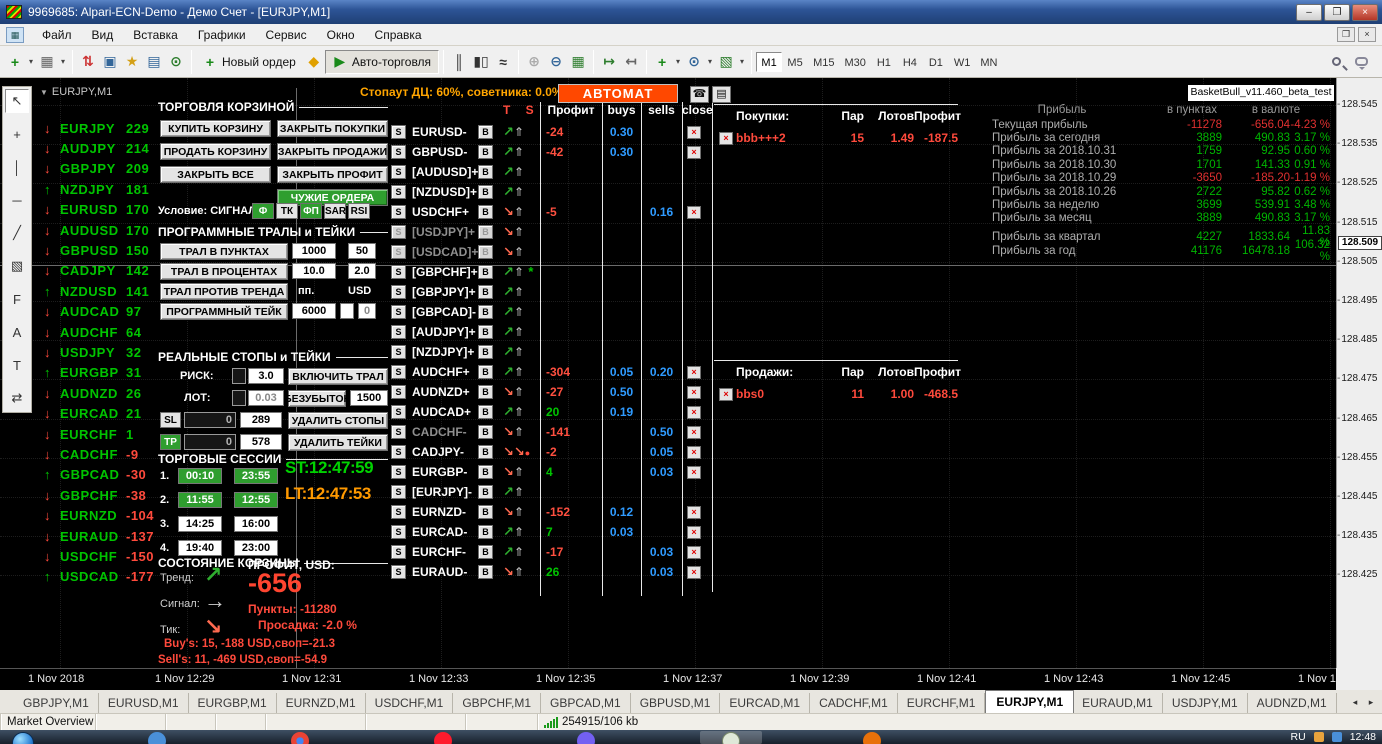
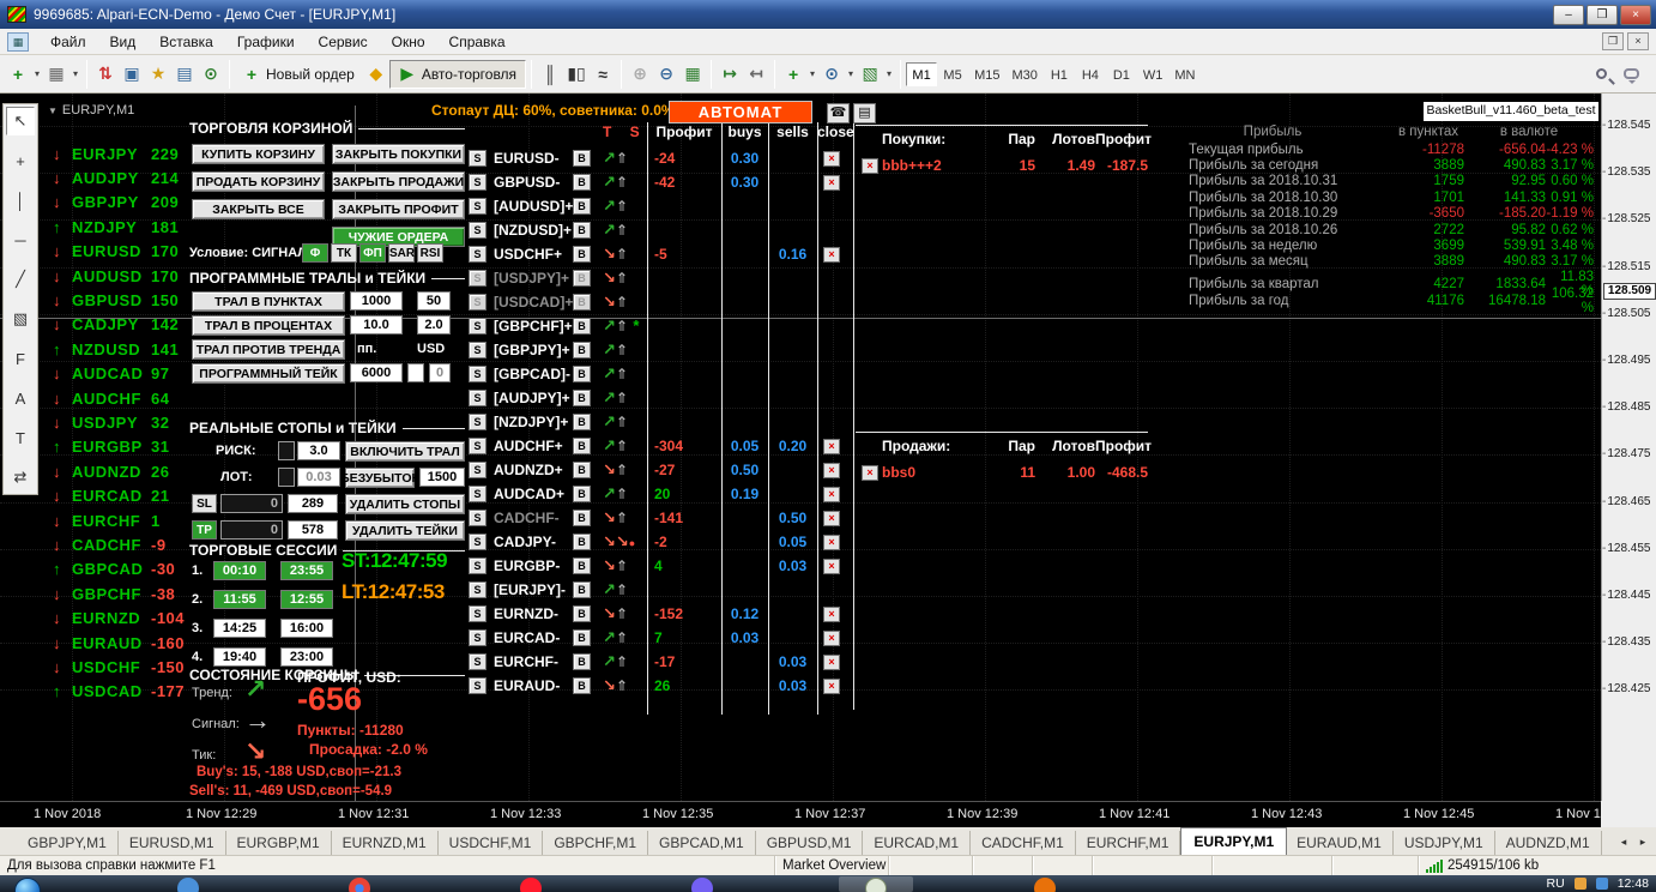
  9969685: Alpari-ECN-Demo - Демо Счет - [EURJPY,M1]
  –
  ❒
  ×
  ▦
  Файл
  Вид
  Вставка
  Графики
  Сервис
  Окно
  Справка
  ❒
  ×
  +
  ▾
  ▦
  ▾
  ⇅
  ▣
  ★
  ▤
  ⊙
  +
  Новый ордер
  ◆
  ▶
  Авто-торговля
  ║
  ▮▯
  ≈
  ⊕
  ⊖
  ▦
  ↦
  ↤
  +
  ▾
  ⊙
  ▾
  ▧
  ▾
  M1
  M5
  M15
  M30
  H1
  H4
  D1
  W1
  MN
  ▼ EURJPY,M1
  ↖
  +
  │
  ─
  ╱
  ▧
  F
  A
  T
  ⇄
  ↓
  EURJPY
  229
  ↓
  AUDJPY
  214
  ↓
  GBPJPY
  209
  ↑
  NZDJPY
  181
  ↓
  EURUSD
  170
  ↓
  AUDUSD
  170
  ↓
  GBPUSD
  150
  ↓
  CADJPY
  142
  ↑
  NZDUSD
  141
  ↓
  AUDCAD
  97
  ↓
  AUDCHF
  64
  ↓
  USDJPY
  32
  ↑
  EURGBP
  31
  ↓
  AUDNZD
  26
  ↓
  EURCAD
  21
  ↓
  EURCHF
  1
  ↓
  CADCHF
  -9
  ↑
  GBPCAD
  -30
  ↓
  GBPCHF
  -38
  ↓
  EURNZD
  -104
  ↓
  EURAUD
- -137
+ -160
  ↓
  USDCHF
  -150
  ↑
  USDCAD
  -177
  ТОРГОВЛЯ КОРЗИНОЙ
  ПРОГРАММНЫЕ ТРАЛЫ и ТЕЙКИ
  РЕАЛЬНЫЕ СТОПЫ и ТЕЙКИ
  ТОРГОВЫЕ СЕССИИ
  СОСТОЯНИЕ КОРЗИНЫ
  КУПИТЬ КОРЗИНУ
  ЗАКРЫТЬ ПОКУПКИ
  ПРОДАТЬ КОРЗИНУ
  ЗАКРЫТЬ ПРОДАЖИ
  ЗАКРЫТЬ ВСЕ
  ЗАКРЫТЬ ПРОФИТ
  ЧУЖИЕ ОРДЕРА
  Условие: СИГНА
  Ф
  ТК
  ФП
  SAR
  RSI
  ТРАЛ В ПУНКТАХ
  1000
  50
  ТРАЛ В ПРОЦЕНТАХ
  10.0
  2.0
  ТРАЛ ПРОТИВ ТРЕНДА
  пп.
  USD
  ПРОГРАММНЫЙ ТЕЙК
  6000
  0
  РИСК:
  3.0
  ВКЛЮЧИТЬ ТРАЛ
  ЛОТ:
  0.03
  БЕЗУБЫТОК
  1500
  SL
  0
  289
  УДАЛИТЬ СТОПЫ
  ТР
  0
  578
  УДАЛИТЬ ТЕЙКИ
  1.
  00:10
  23:55
  2.
  11:55
  12:55
  3.
  14:25
  16:00
  4.
  19:40
  23:00
  ST:12:47:59
  LT:12:47:53
  Тренд:
  ↗
  Сигнал:
  →
  Тик:
  ↘
  ПРОФИТ, USD:
  -656
  Пункты: -11280
  Просадка: -2.0 %
  Buy's: 15, -188 USD,своп=-21.3
  Sell's: 11, -469 USD,своп=-54.9
  T S
  Профит
  buys
  sells
  close
  S
  EURUSD-
  B
  ↗⇑
  -24
  0.30
  ×
  S
  GBPUSD-
  B
  ↗⇑
  -42
  0.30
  ×
  S
  [AUDUSD]+
  B
  ↗⇑
  S
  [NZDUSD]+
  B
  ↗⇑
  S
  USDCHF+
  B
  ↘⇑
  -5
  0.16
  ×
  S
  [USDJPY]+
  B
  ↘⇑
  S
  [USDCAD]+
  B
  ↘⇑
  S
  [GBPCHF]+
  B
  ↗⇑ *
  S
  [GBPJPY]+
  B
  ↗⇑
  S
  [GBPCAD]-
  B
  ↗⇑
  S
  [AUDJPY]+
  B
  ↗⇑
  S
  [NZDJPY]+
  B
  ↗⇑
  S
  AUDCHF+
  B
  ↗⇑
  -304
  0.05
  0.20
  ×
  S
  AUDNZD+
  B
  ↘⇑
  -27
  0.50
  ×
  S
  AUDCAD+
  B
  ↗⇑
  20
  0.19
  ×
  S
  CADCHF-
  B
  ↘⇑
  -141
  0.50
  ×
  S
  CADJPY-
  B
  ↘↘●
  -2
  0.05
  ×
  S
  EURGBP-
  B
  ↘⇑
  4
  0.03
  ×
  S
  [EURJPY]-
  B
  ↗⇑
  S
  EURNZD-
  B
  ↘⇑
  -152
  0.12
  ×
  S
  EURCAD-
  B
  ↗⇑
  7
  0.03
  ×
  S
  EURCHF-
  B
  ↗⇑
  -17
  0.03
  ×
  S
  EURAUD-
  B
  ↘⇑
  26
  0.03
  ×
  Покупки:
  Пар
  Лотов
  Профит
  ×
  bbb+++2
  15
  1.49
  -187.5
  Продажи:
  Пар
  Лотов
  Профит
  ×
  bbs0
  11
  1.00
  -468.5
  Прибыль
  в пунктах
  валюте
  Текущая прибыль
  -11278
  -656.04
  -4.23 %
  Прибыль за сегодня
  3889
  490.83
  3.17 %
  Прибыль за 2018.10.31
  1759
  92.95
  0.60 %
  Прибыль за 2018.10.30
  1701
  141.33
  0.91 %
  Прибыль за 2018.10.29
  -3650
  -185.20
  -1.19 %
  Прибыль за 2018.10.26
  2722
  95.82
  0.62 %
  Прибыль за неделю
  3699
  539.91
  3.48 %
  Прибыль за месяц
  3889
  490.83
  3.17 %
  Прибыль за квартал
  4227
  1833.64
  11.83 %
  Прибыль за год
  41176
  16478.18
  106.32 %
  Стопаут ДЦ: 60%, советника: 0.0
  АВТОМАТ
  ☎
  ▤
  BasketBull_v11.460_beta_test☺
  -128.545
  -128.535
  -128.525
  -128.515
  -128.505
  -128.495
  -128.485
  -128.475
  -128.465
  -128.455
  -128.445
  -128.435
  -128.425
  128.509
  1 Nov 2018
  1 Nov 12:29
  1 Nov 12:31
  1 Nov 12:33
  1 Nov 12:35
  1 Nov 12:37
  1 Nov 12:39
  1 Nov 12:41
  1 Nov 12:43
  1 Nov 12:45
  GBPJPY,M1
  EURUSD,M1
  EURGBP,M1
  EURNZD,M1
  USDCHF,M1
  GBPCHF,M1
  GBPCAD,M1
  GBPUSD,M1
  EURCAD,M1
  CADCHF,M1
  EURCHF,M1
  EURJPY,M1
  EURAUD,M1
  USDJPY,M1
  AUDNZD,M1
  ◂
  ▸
+ Для вызова справки нажмите F1
  Market Overview
  254915/106 kb
  RU
  12:48
